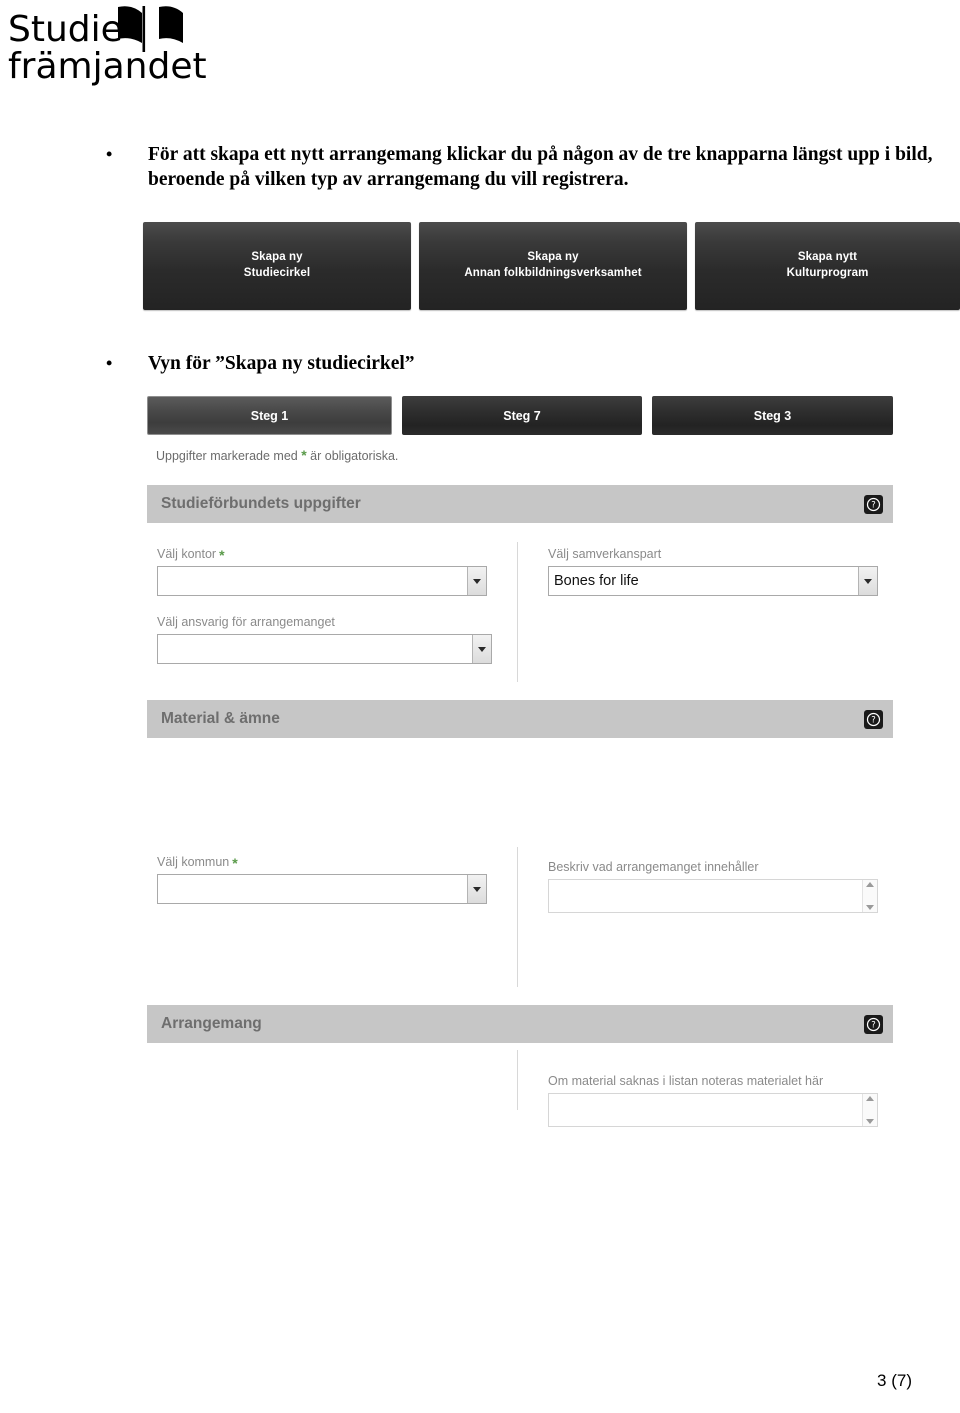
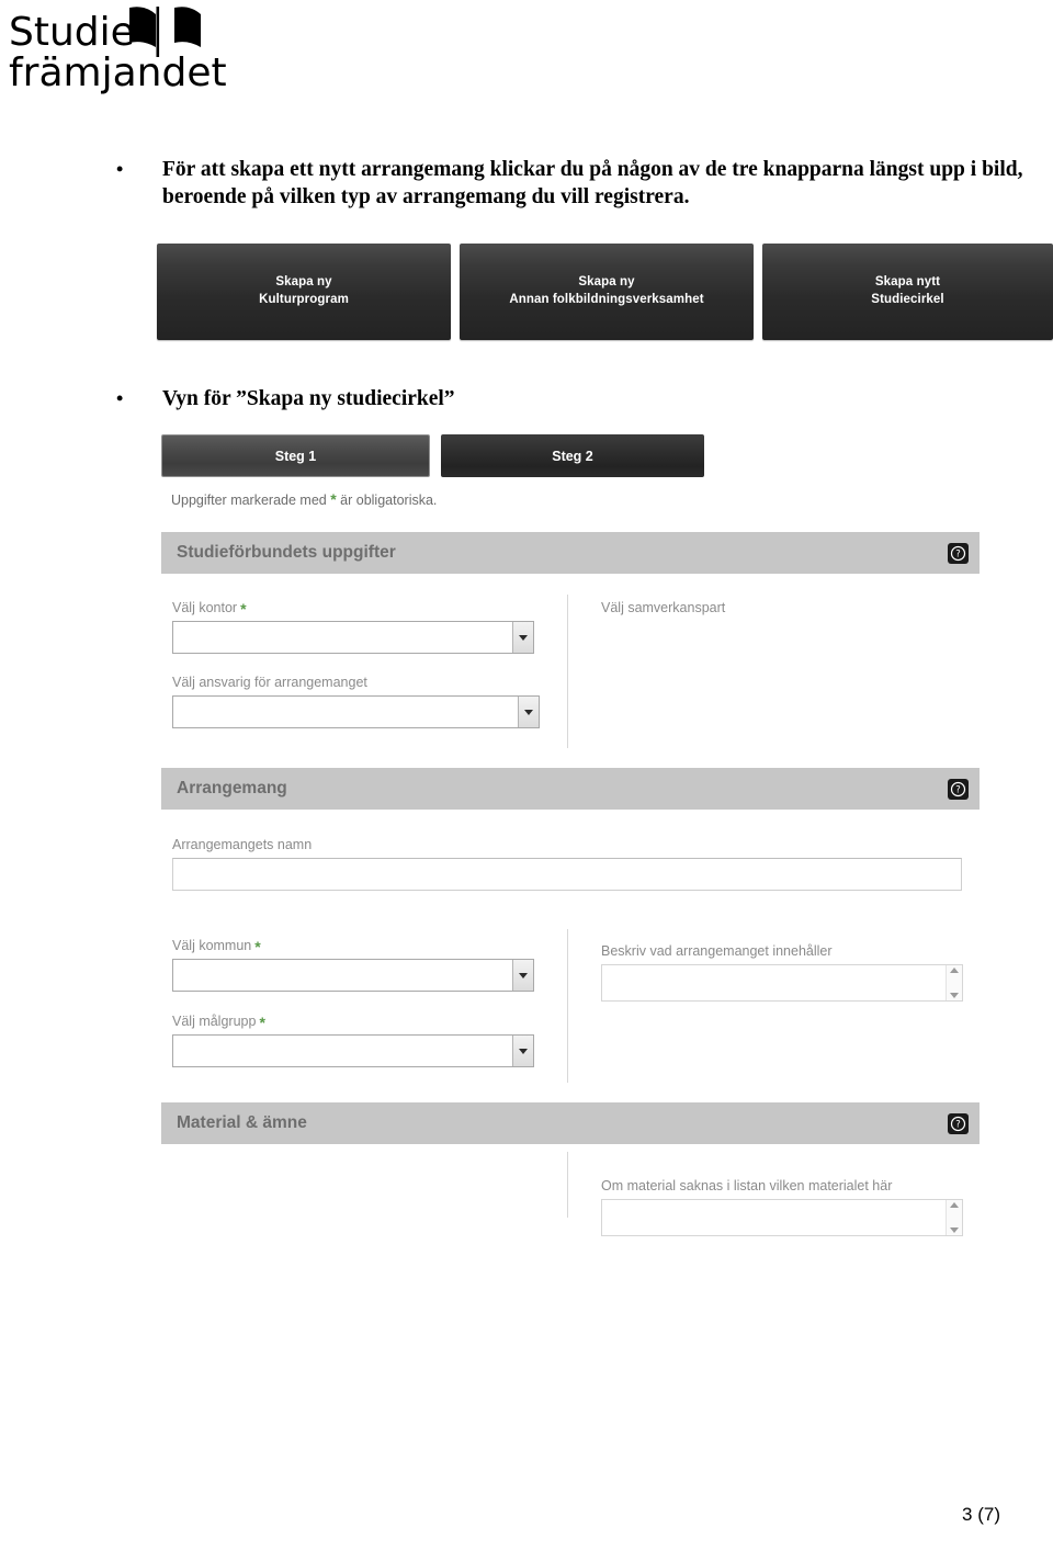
  Studie
  främjandet
  •
  För att skapa ett nytt arrangemang klickar du på någon av de tre knapparna längst upp i bild, beroende på vilken typ av arrangemang du vill registrera.
  Skapa ny
- Studiecirkel
+ Kulturprogram
  Skapa ny
  Annan folkbildningsverksamhet
  Skapa nytt
- Kulturprogram
+ Studiecirkel
  •
  Vyn för ”Skapa ny studiecirkel”
  Steg 1
- Steg 7
+ Steg 2
- Steg 3
  Uppgifter markerade med * är obligatoriska.
  Studieförbundets uppgifter
  ?
  Välj kontor *
  Välj samverkanspart
- Bones for life
  Välj ansvarig för arrangemanget
- Material & ämne
+ Arrangemang
  ?
+ Arrangemangets namn
  Välj kommun *
  Beskriv vad arrangemanget innehåller
+ Välj målgrupp *
- Arrangemang
+ Material & ämne
  ?
- Om material saknas i listan noteras materialet här
+ Om material saknas i listan vilken materialet här
  3 (7)
